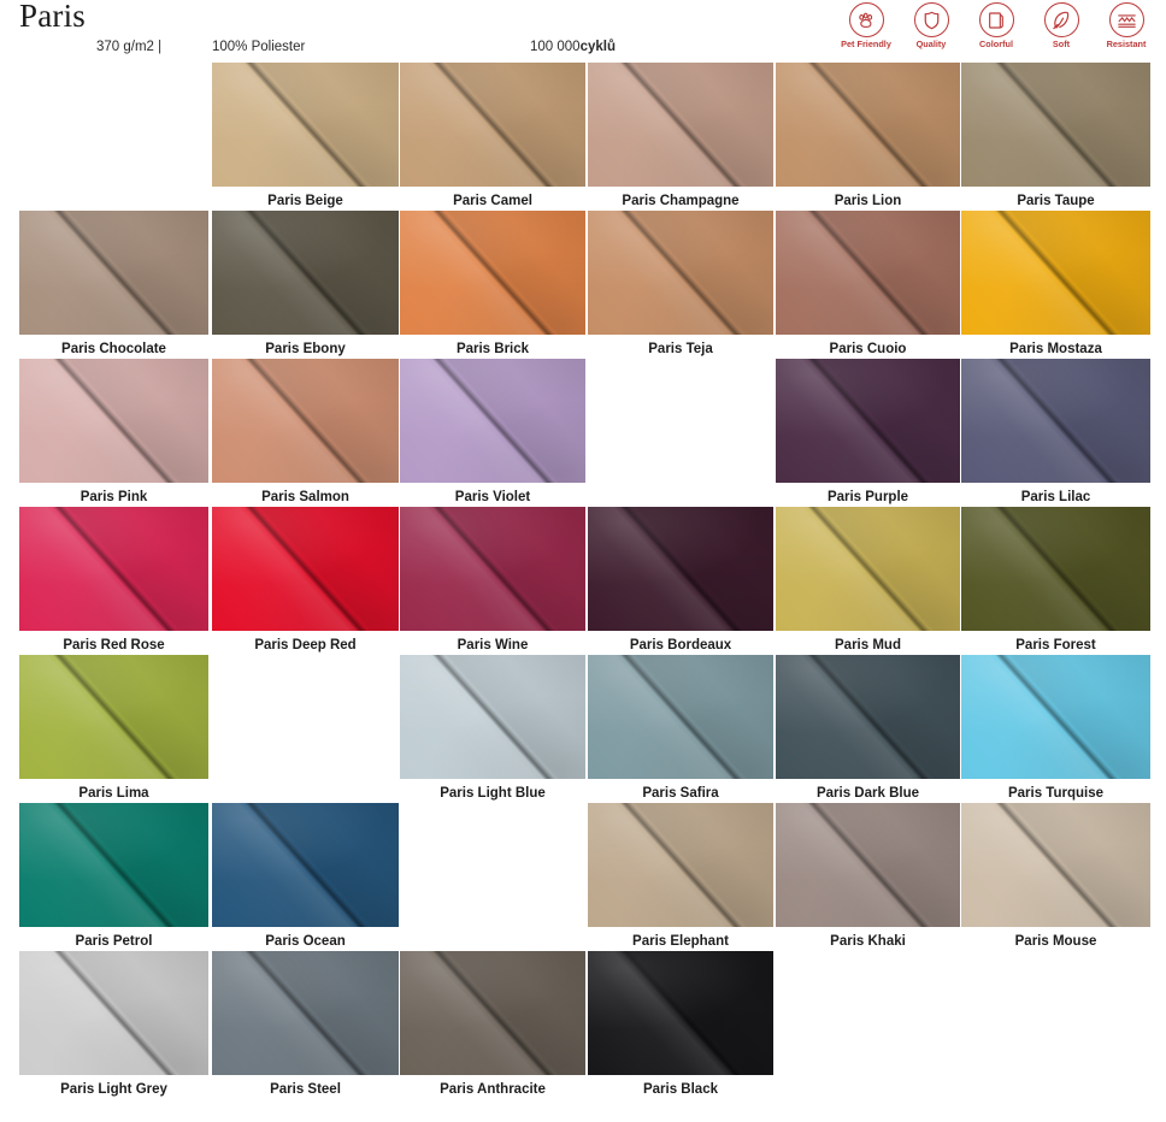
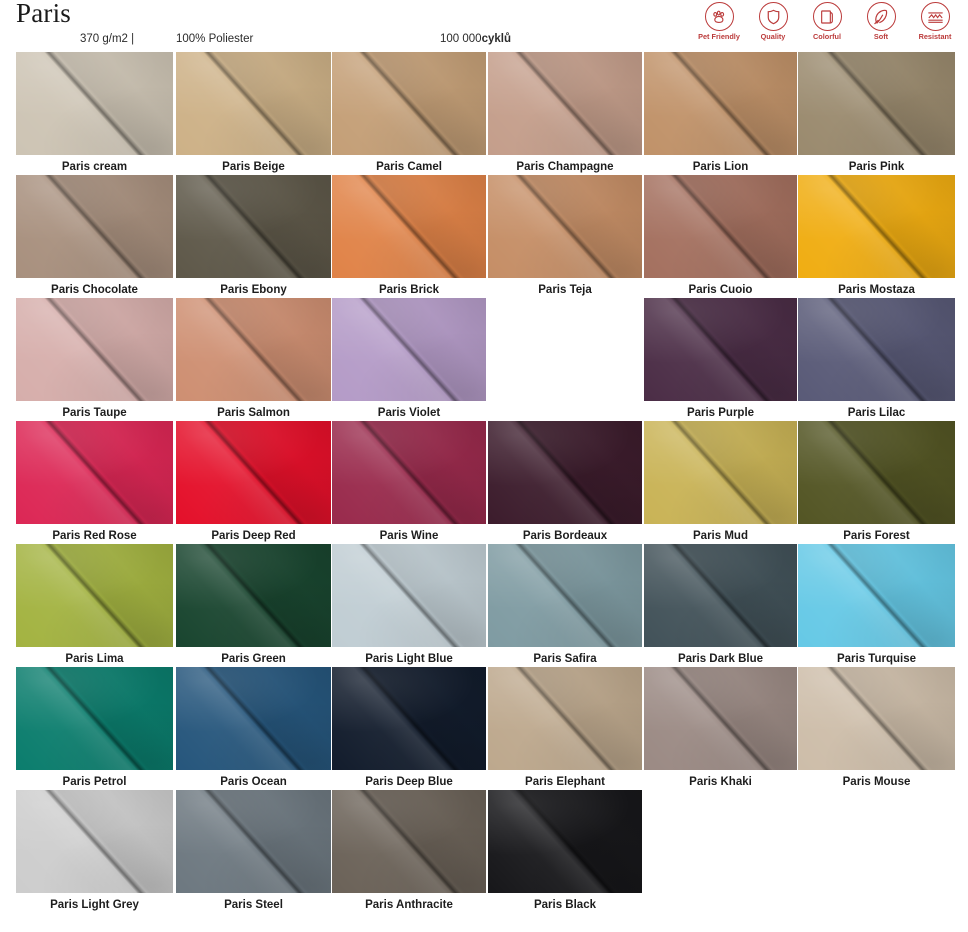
  Paris
  370 g/m2 |
  100% Poliester
  100 000cyklů
  Pet Friendly
  Quality
  Colorful
  Soft
  Resistant
+ Paris cream
  Paris Beige
  Paris Camel
  Paris Champagne
  Paris Lion
- Paris Taupe
+ Paris Pink
  Paris Chocolate
  Paris Ebony
  Paris Brick
  Paris Teja
  Paris Cuoio
  Paris Mostaza
- Paris Pink
+ Paris Taupe
  Paris Salmon
  Paris Violet
  Paris Purple
  Paris Lilac
  Paris Red Rose
  Paris Deep Red
  Paris Wine
  Paris Bordeaux
  Paris Mud
  Paris Forest
  Paris Lima
+ Paris Green
  Paris Light Blue
  Paris Safira
  Paris Dark Blue
  Paris Turquise
  Paris Petrol
  Paris Ocean
+ Paris Deep Blue
  Paris Elephant
  Paris Khaki
  Paris Mouse
  Paris Light Grey
  Paris Steel
  Paris Anthracite
  Paris Black
